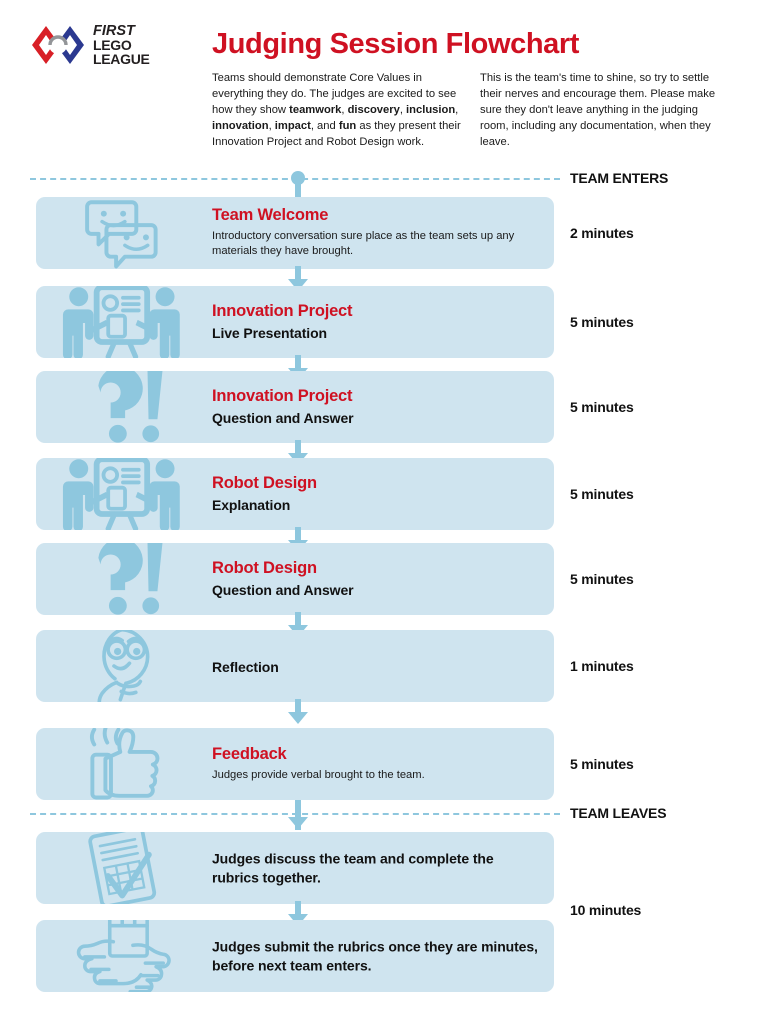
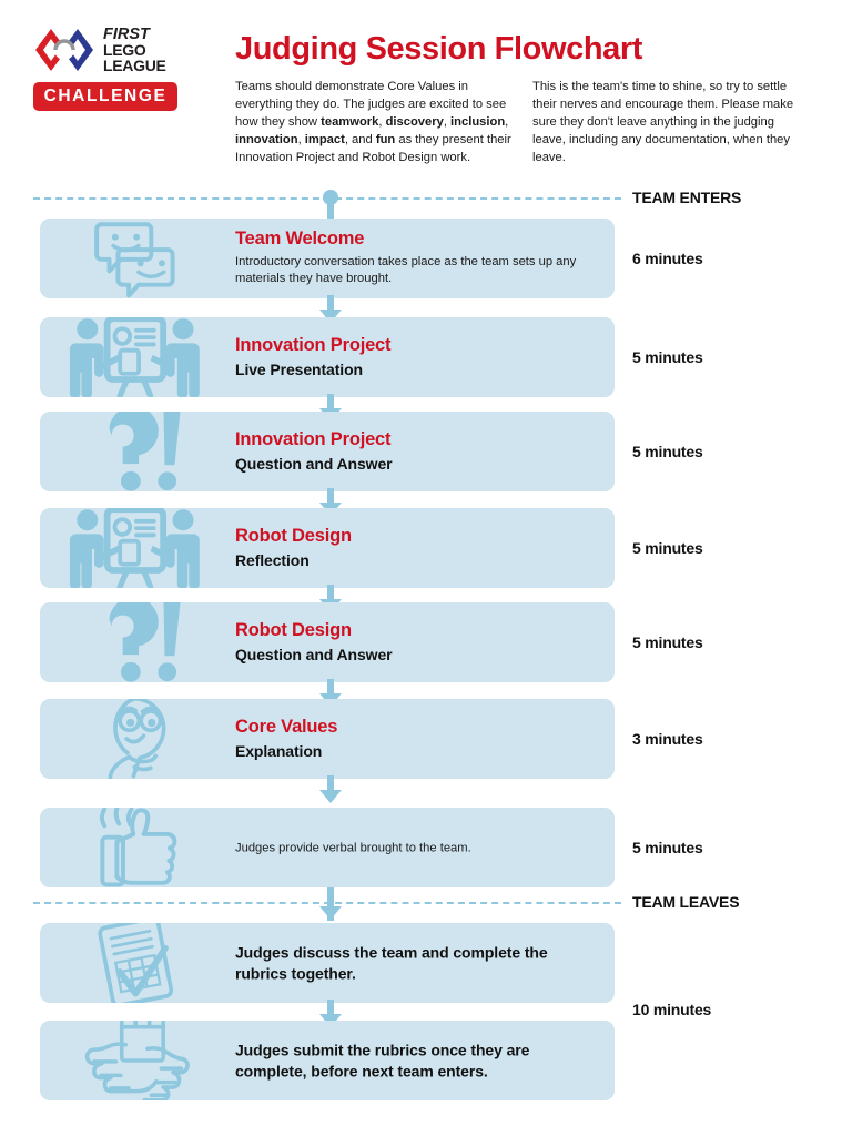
  FIRST
  LEGO
  LEAGUE
+ CHALLENGE
  Judging Session Flowchart
  Teams should demonstrate Core Values in everything they do. The judges are excited to see how they show teamwork, discovery, inclusion, innovation, impact, and fun as they present their Innovation Project and Robot Design work.
- This is the team's time to shine, so try to settle their nerves and encourage them. Please make sure they don't leave anything in the judging room, including any documentation, when they leave.
+ This is the team's time to shine, so try to settle their nerves and encourage them. Please make sure they don't leave anything in the judging leave, including any documentation, when they leave.
  TEAM ENTERS
  Team Welcome
- Introductory conversation sure place as the team sets up any materials they have brought.
+ Introductory conversation takes place as the team sets up any materials they have brought.
- 2 minutes
+ 6 minutes
  Innovation Project
  Live Presentation
  5 minutes
  Innovation Project
  Question and Answer
  5 minutes
  Robot Design
- Explanation
+ Reflection
  5 minutes
  Robot Design
  Question and Answer
  5 minutes
+ Core Values
- Reflection
+ Explanation
- 1 minutes
+ 3 minutes
- Feedback
  Judges provide verbal brought to the team.
  5 minutes
  TEAM LEAVES
  Judges discuss the team and complete the rubrics together.
- Judges submit the rubrics once they are minutes, before next team enters.
+ Judges submit the rubrics once they are complete, before next team enters.
  10 minutes
